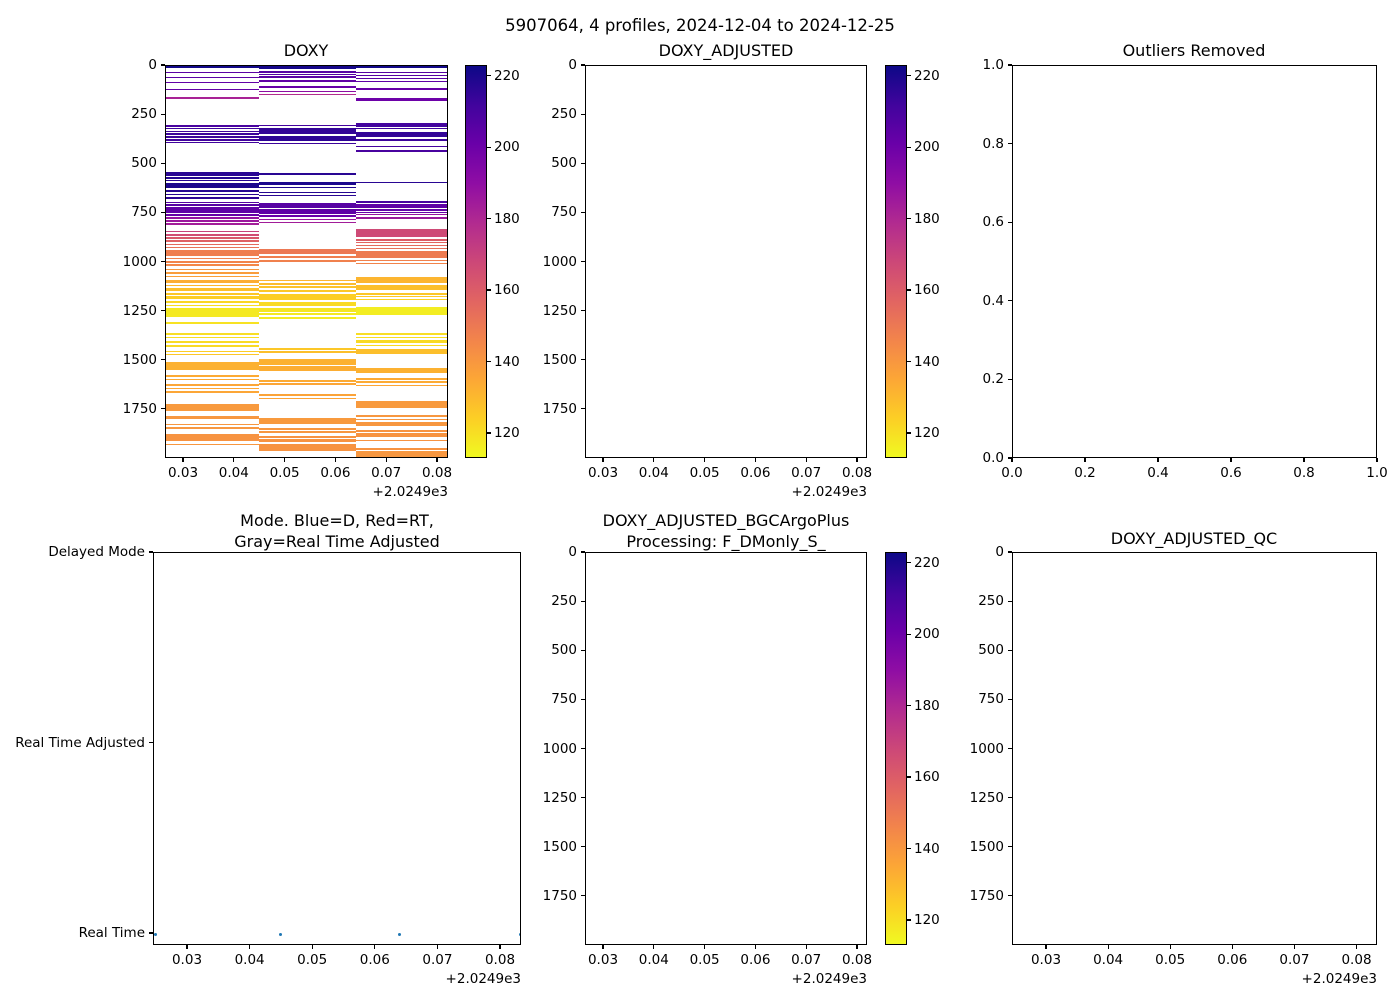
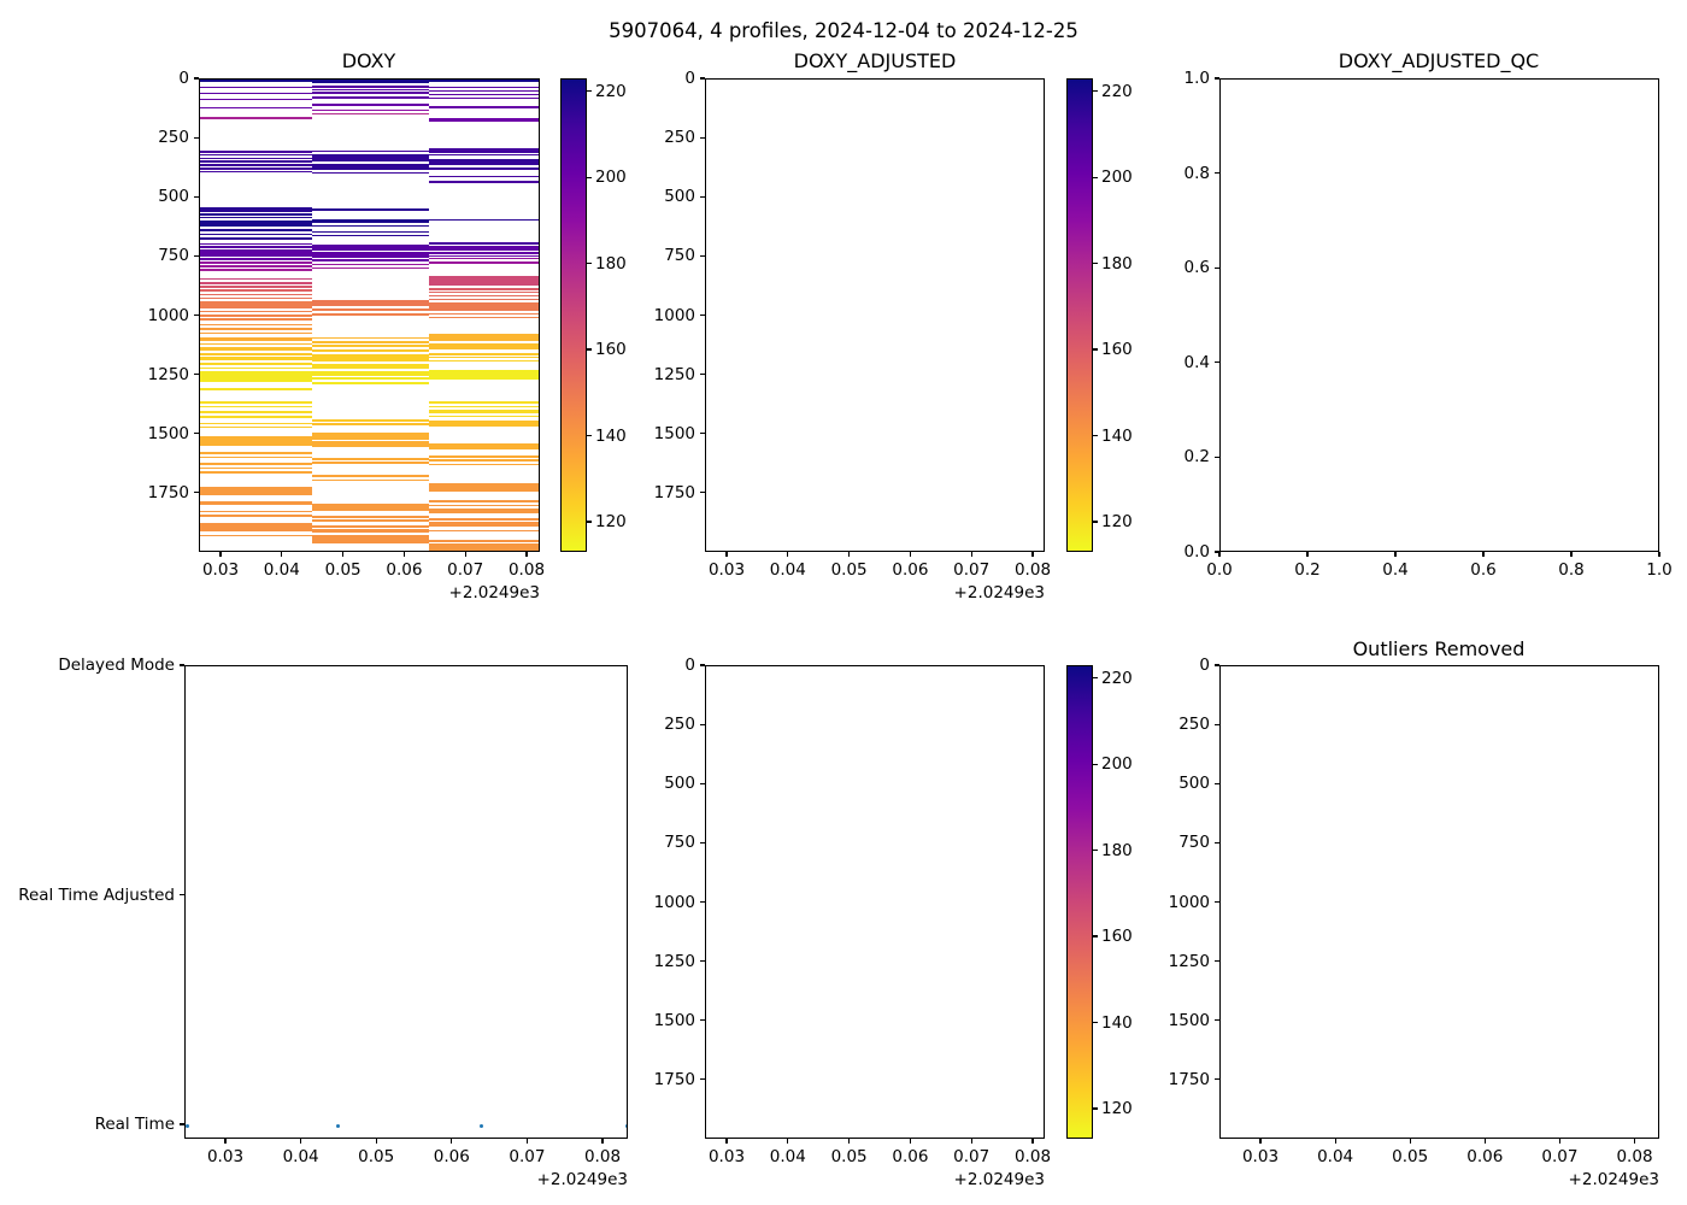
  5907064, 4 profiles, 2024-12-04 to 2024-12-25
  DOXY
  DOXY_ADJUSTED
- Outliers Removed
+ DOXY_ADJUSTED_QC
- Mode. Blue=D, Red=RT,
- Gray=Real Time Adjusted
- DOXY_ADJUSTED_BGCArgoPlus
- Processing: F_DMonly_S_
- DOXY_ADJUSTED_QC
+ Outliers Removed
  0.03
  0.04
  0.05
  0.06
  0.07
  0.08
  +2.0249e3
  0
  250
  500
  750
  1000
  1250
  1500
  1750
  0.03
  0.04
  0.05
  0.06
  0.07
  0.08
  +2.0249e3
  0
  250
  500
  750
  1000
  1250
  1500
  1750
  1.0
  0.8
  0.6
  0.4
  0.2
  0.0
  0.0
  0.2
  0.4
  0.6
  0.8
  1.0
  0.03
  0.04
  0.05
  0.06
  0.07
  0.08
  +2.0249e3
  Delayed Mode
  Real Time Adjusted
  Real Time
  0.03
  0.04
  0.05
  0.06
  0.07
  0.08
  +2.0249e3
  0
  250
  500
  750
  1000
  1250
  1500
  1750
  0.03
  0.04
  0.05
  0.06
  0.07
  0.08
  +2.0249e3
  0
  250
  500
  750
  1000
  1250
  1500
  1750
  220
  200
  180
  160
  140
  120
  220
  200
  180
  160
  140
  120
  220
  200
  180
  160
  140
  120
